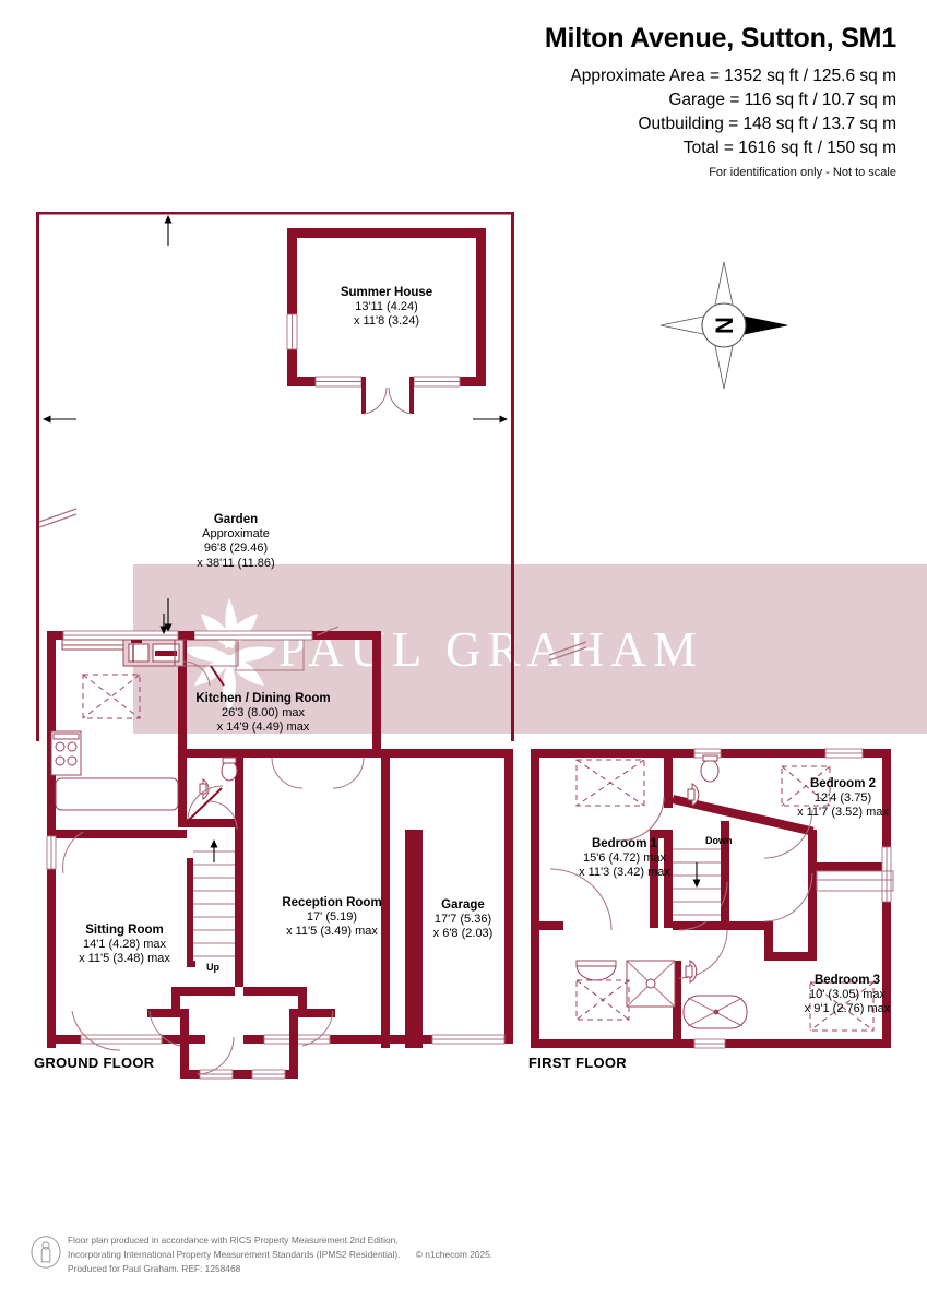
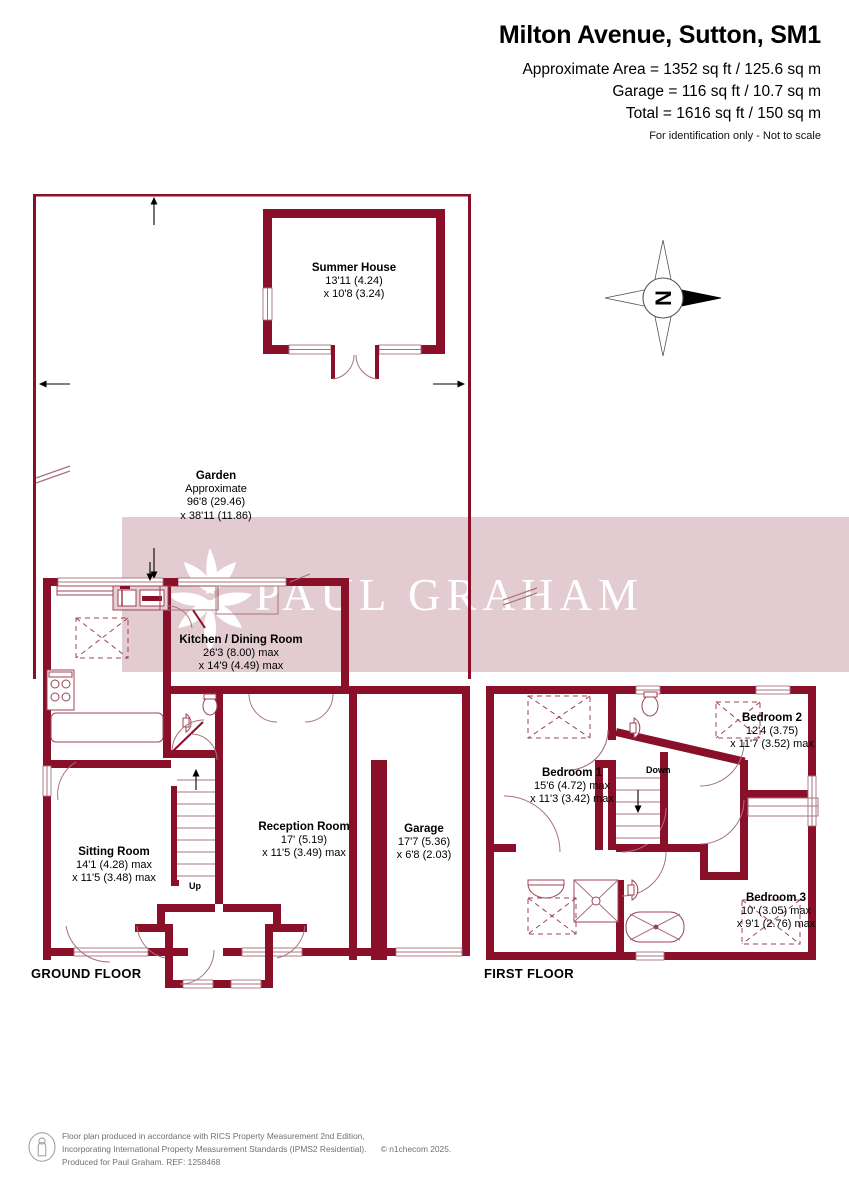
  Milton Avenue, Sutton, SM1
  Approximate Area = 1352 sq ft / 125.6 sq m
  Garage = 116 sq ft / 10.7 sq m
- Outbuilding = 148 sq ft / 13.7 sq m
  Total = 1616 sq ft / 150 sq m
  For identification only - Not to scale
  PAUL GRAHAM
  Summer House
  13'11 (4.24)
- x 11'8 (3.24)
+ x 10'8 (3.24)
  Garden
  Approximate
  96'8 (29.46)
  x 38'11 (11.86)
  Kitchen / Dining Room
  26'3 (8.00) max
  x 14'9 (4.49) max
  Sitting Room
  14'1 (4.28) max
  x 11'5 (3.48) max
  Reception Room
  17' (5.19)
  x 11'5 (3.49) max
  Garage
  17'7 (5.36)
  x 6'8 (2.03)
  Bedroom 1
  15'6 (4.72) max
  x 11'3 (3.42) max
  Bedroom 2
  12'4 (3.75)
  x 11'7 (3.52) max
  Bedroom 3
  10' (3.05) max
  x 9'1 (2.76) max
  Up
  Down
  GROUND FLOOR
  FIRST FLOOR
  Floor plan produced in accordance with RICS Property Measurement 2nd Edition,
  Incorporating International Property Measurement Standards (IPMS2 Residential). © n1checom 2025.
  Produced for Paul Graham. REF: 1258468
